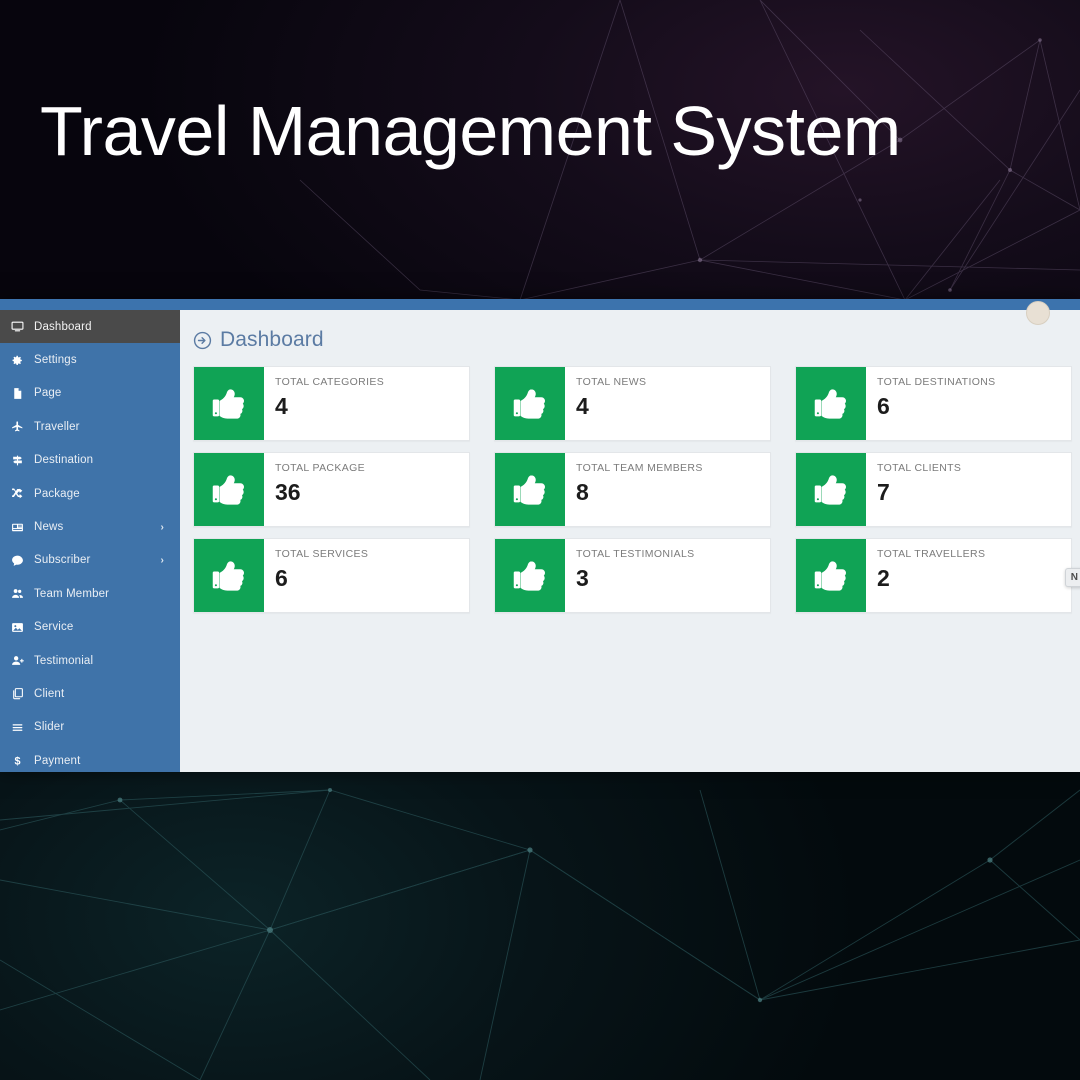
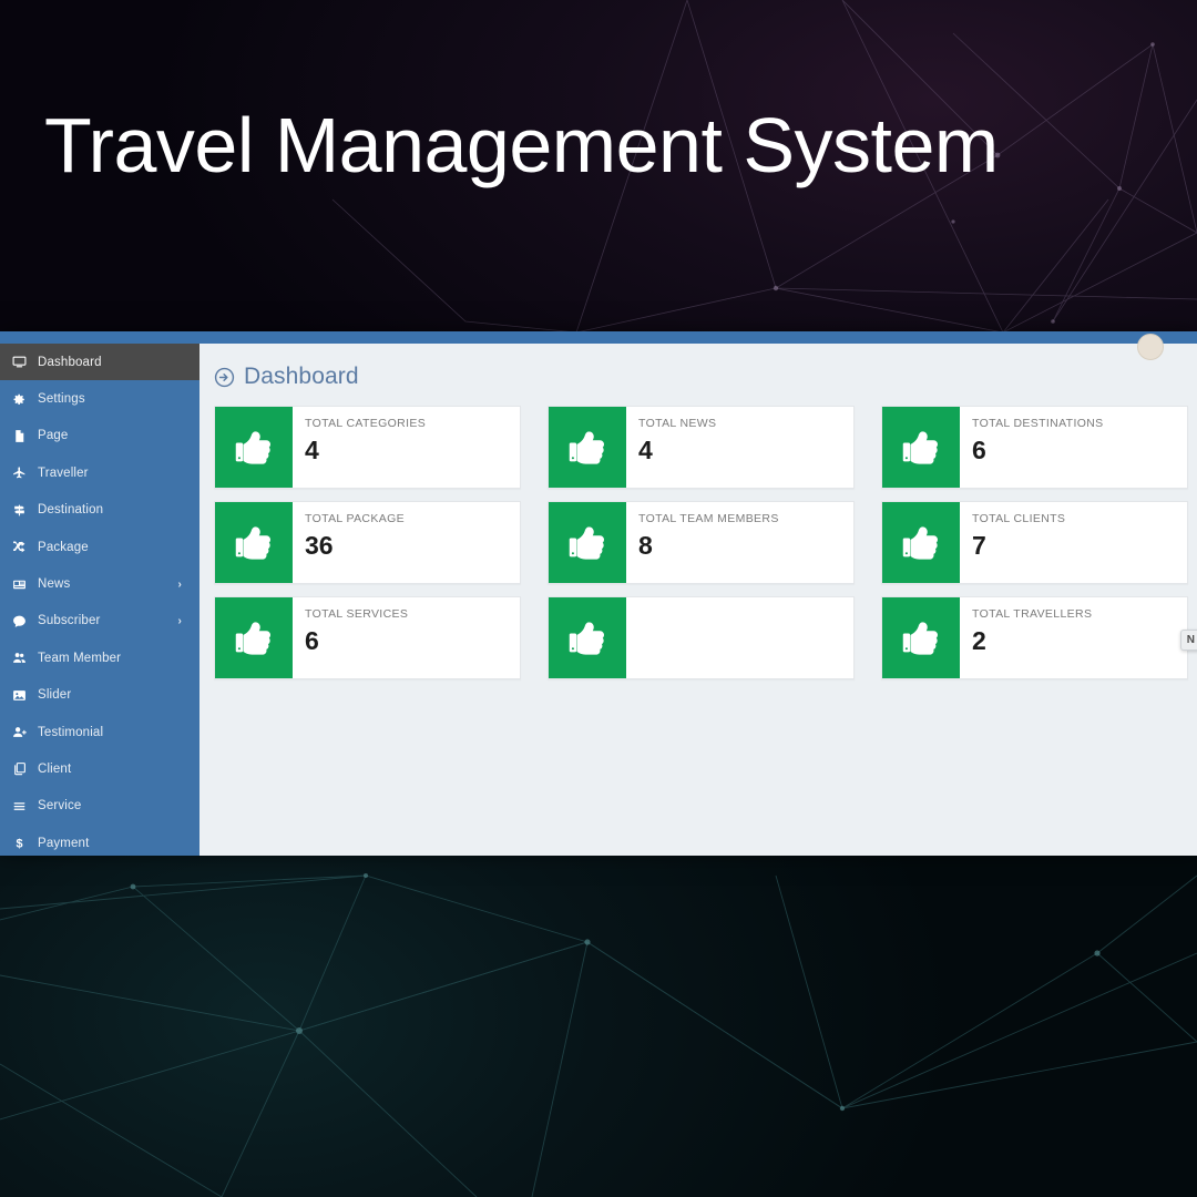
  Travel Management System
  Dashboard
  Settings
  Page
  Traveller
  Destination
  Package
  News
  ›
  Subscriber
  ›
  Team Member
- Service
+ Slider
  Testimonial
  Client
- Slider
+ Service
  $
  Payment
  Dashboard
  TOTAL CATEGORIES
  4
  TOTAL NEWS
  4
  TOTAL DESTINATIONS
  6
  TOTAL PACKAGE
  36
  TOTAL TEAM MEMBERS
  8
  TOTAL CLIENTS
  7
  TOTAL SERVICES
  6
- TOTAL TESTIMONIALS
- 3
  TOTAL TRAVELLERS
  2
  N
